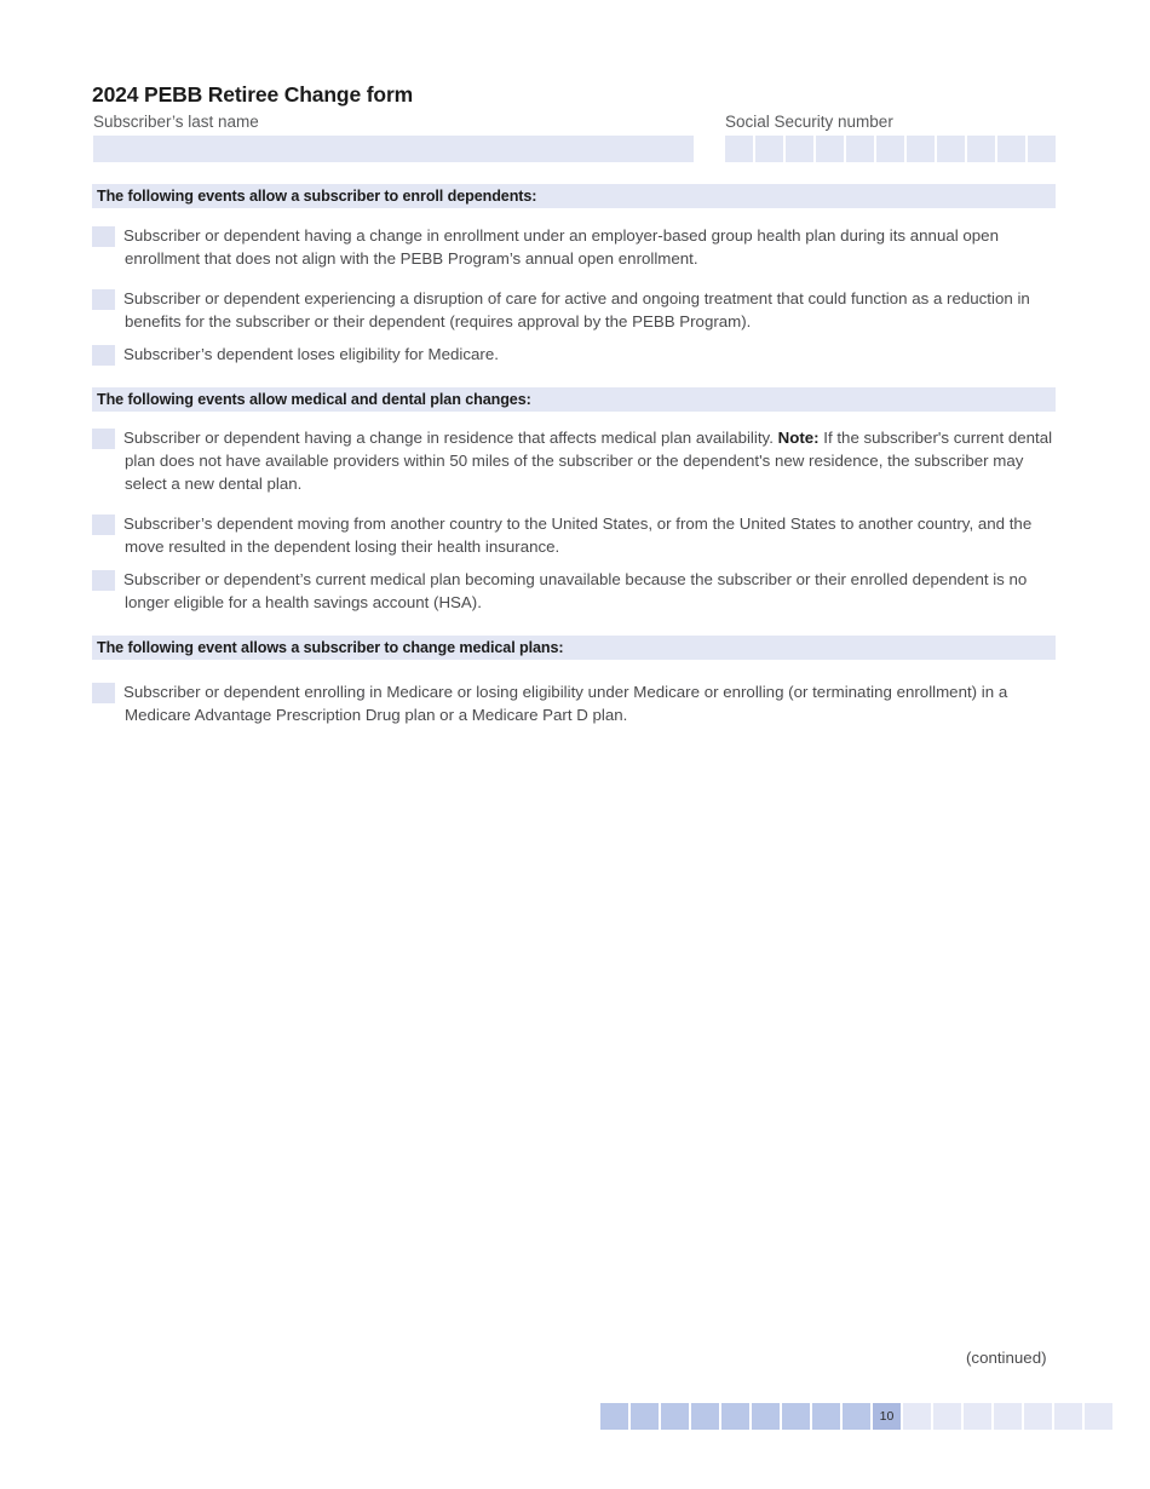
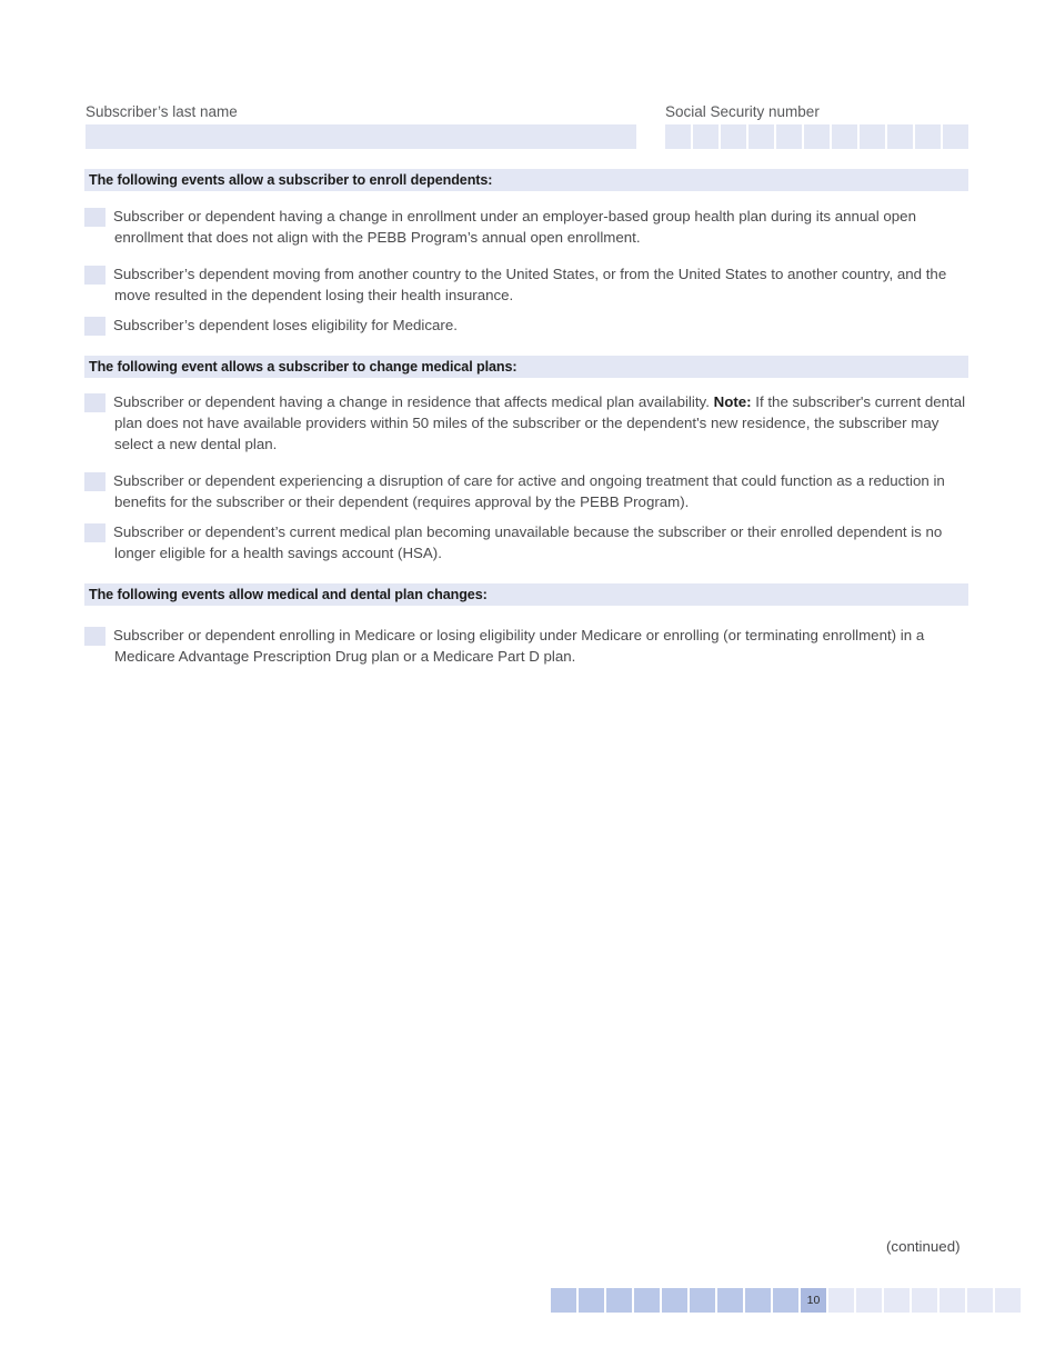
- 2024 PEBB Retiree Change form
  Subscriber’s last name
  Social Security number
  The following events allow a subscriber to enroll dependents:
  Subscriber or dependent having a change in enrollment under an employer-based group health plan during its annual open enrollment that does not align with the PEBB Program’s annual open enrollment.
- Subscriber or dependent experiencing a disruption of care for active and ongoing treatment that could function as a reduction in benefits for the subscriber or their dependent (requires approval by the PEBB Program).
+ Subscriber’s dependent moving from another country to the United States, or from the United States to another country, and the move resulted in the dependent losing their health insurance.
  Subscriber’s dependent loses eligibility for Medicare.
- The following events allow medical and dental plan changes:
+ The following event allows a subscriber to change medical plans:
  Subscriber or dependent having a change in residence that affects medical plan availability. Note: If the subscriber's current dental plan does not have available providers within 50 miles of the subscriber or the dependent's new residence, the subscriber may select a new dental plan.
- Subscriber’s dependent moving from another country to the United States, or from the United States to another country, and the move resulted in the dependent losing their health insurance.
+ Subscriber or dependent experiencing a disruption of care for active and ongoing treatment that could function as a reduction in benefits for the subscriber or their dependent (requires approval by the PEBB Program).
  Subscriber or dependent’s current medical plan becoming unavailable because the subscriber or their enrolled dependent is no longer eligible for a health savings account (HSA).
- The following event allows a subscriber to change medical plans:
+ The following events allow medical and dental plan changes:
  Subscriber or dependent enrolling in Medicare or losing eligibility under Medicare or enrolling (or terminating enrollment) in a Medicare Advantage Prescription Drug plan or a Medicare Part D plan.
  (continued)
  10
